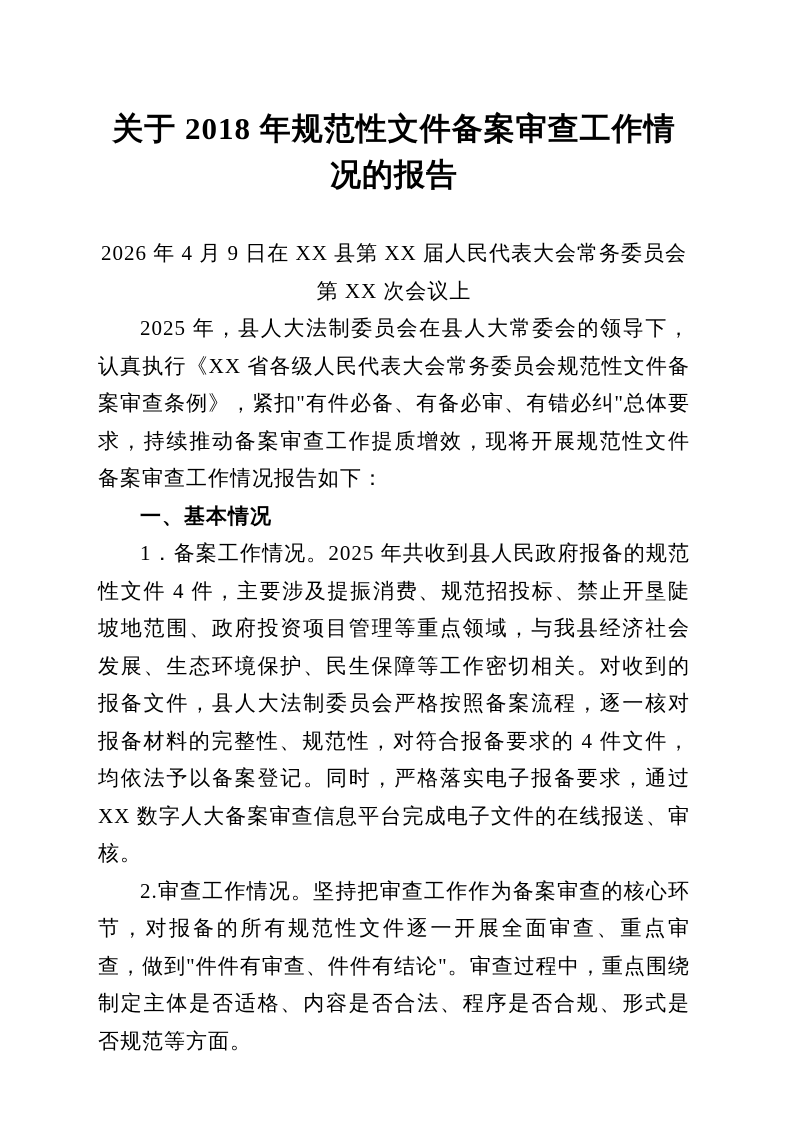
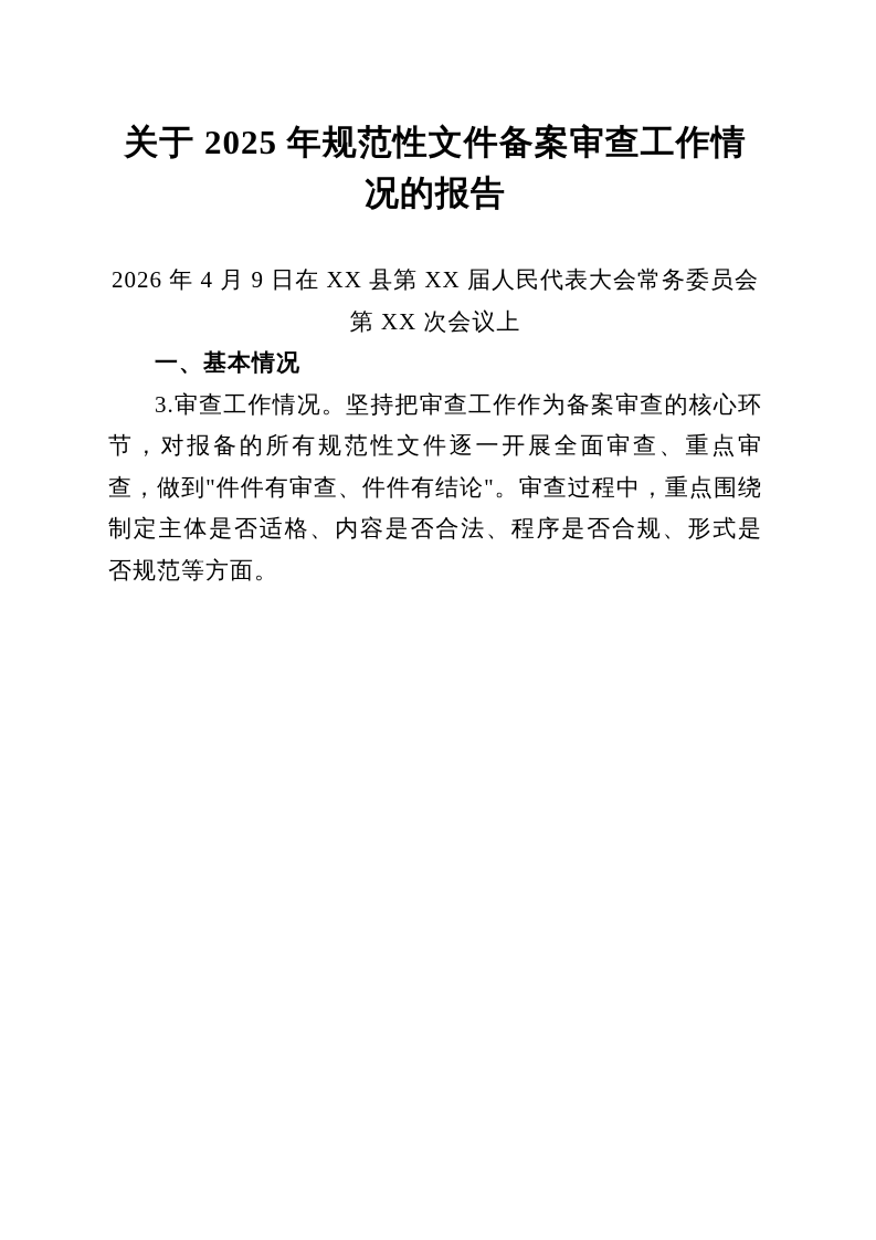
- 关于 2018 年规范性文件备案审查工作情况的报告
+ 关于 2025 年规范性文件备案审查工作情况的报告
  2026 年 4 月 9 日在 XX 县第 XX 届人民代表大会常务委员会第 XX 次会议上
- 2025 年，县人大法制委员会在县人大常委会的领导下，认真执行《XX 省各级人民代表大会常务委员会规范性文件备案审查条例》，紧扣"有件必备、有备必审、有错必纠"总体要求，持续推动备案审查工作提质增效，现将开展规范性文件备案审查工作情况报告如下：
  一、基本情况
- 1．备案工作情况。2025 年共收到县人民政府报备的规范性文件 4 件，主要涉及提振消费、规范招投标、禁止开垦陡坡地范围、政府投资项目管理等重点领域，与我县经济社会发展、生态环境保护、民生保障等工作密切相关。对收到的报备文件，县人大法制委员会严格按照备案流程，逐一核对报备材料的完整性、规范性，对符合报备要求的 4 件文件，均依法予以备案登记。同时，严格落实电子报备要求，通过 XX 数字人大备案审查信息平台完成电子文件的在线报送、审核。
- 2.审查工作情况。坚持把审查工作作为备案审查的核心环节，对报备的所有规范性文件逐一开展全面审查、重点审查，做到"件件有审查、件件有结论"。审查过程中，重点围绕制定主体是否适格、内容是否合法、程序是否合规、形式是否规范等方面。
+ 3.审查工作情况。坚持把审查工作作为备案审查的核心环节，对报备的所有规范性文件逐一开展全面审查、重点审查，做到"件件有审查、件件有结论"。审查过程中，重点围绕制定主体是否适格、内容是否合法、程序是否合规、形式是否规范等方面。
